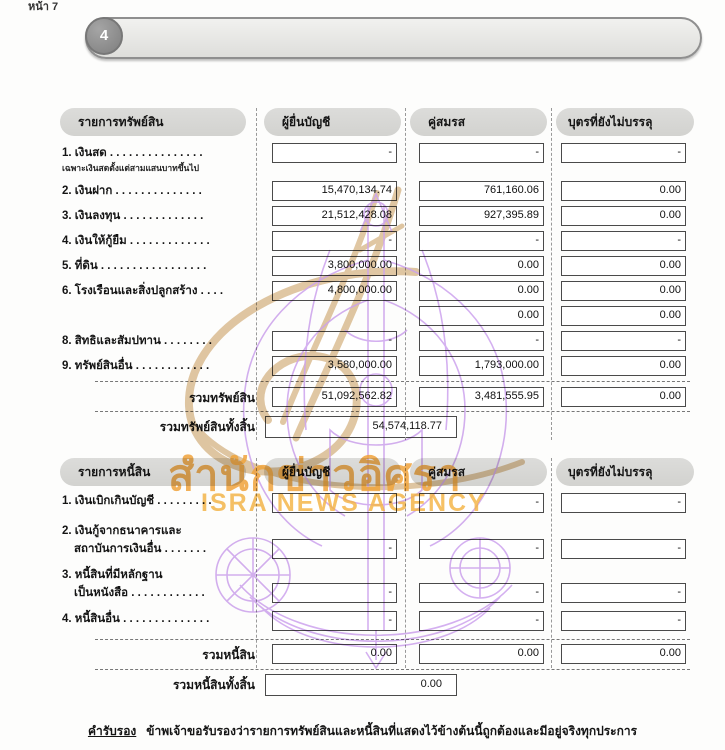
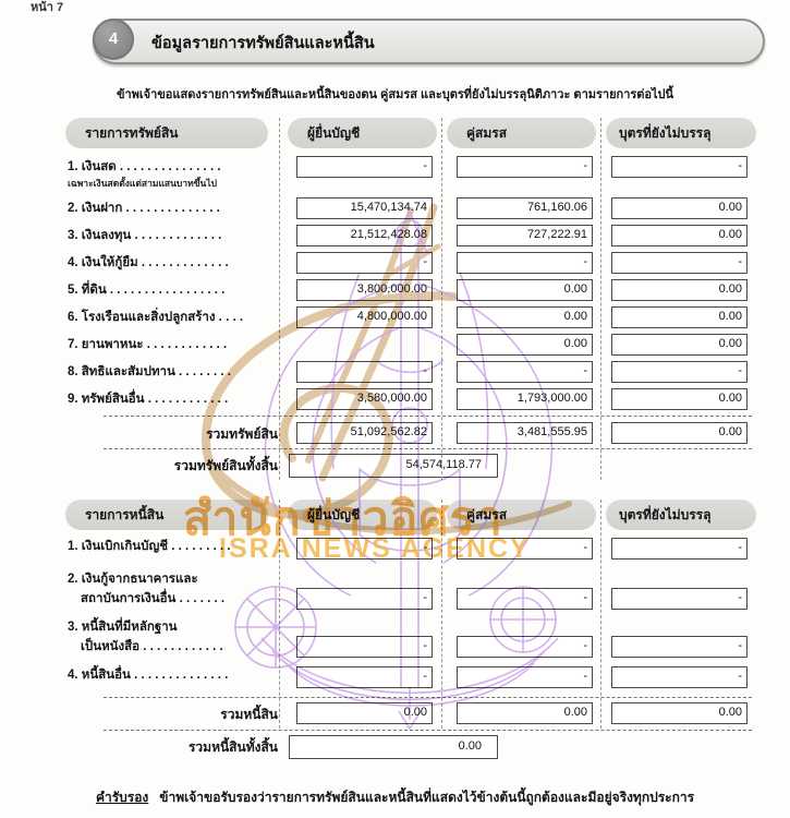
  หน้า 7
  4
+ ข้อมูลรายการทรัพย์สินและหนี้สิน
+ ข้าพเจ้าขอแสดงรายการทรัพย์สินและหนี้สินของตน คู่สมรส และบุตรที่ยังไม่บรรลุนิติภาวะ ตามรายการต่อไปนี้
  รายการทรัพย์สิน
  ผู้ยื่นบัญชี
  คู่สมรส
  1. เงินสด . . . . . . . . . . . . . . .
  เฉพาะเงินสดตั้งแต่สามแสนบาทขึ้นไป
  -
  -
  -
  2. เงินฝาก . . . . . . . . . . . . . .
  15,470,134.74
  761,160.06
  0.00
  3. เงินลงทุน . . . . . . . . . . . . .
  21,512,428.08
- 927,395.89
+ 727,222.91
  0.00
  4. เงินให้กู้ยืม . . . . . . . . . . . . .
  -
  -
  -
  5. ที่ดิน . . . . . . . . . . . . . . . . .
  3,800,000.00
  0.00
  0.00
  6. โรงเรือนและสิ่งปลูกสร้าง . . . .
  4,800,000.00
  0.00
  0.00
+ 7. ยานพาหนะ . . . . . . . . . . . .
  0.00
  0.00
  8. สิทธิและสัมปทาน . . . . . . . .
  -
  -
  -
  9. ทรัพย์สินอื่น . . . . . . . . . . . .
  3,580,000.00
  1,793,000.00
  0.00
  รวมทรัพย์สิน
  51,092,562.82
  3,481,555.95
  0.00
  รวมทรัพย์สินทั้งสิ้น
  54,574,118.77
  รายการหนี้สิน
  ผู้ยื่นบัญชี
  คู่สมรส
  1. เงินเบิกเกินบัญชี . . . . . . . . .
  -
  -
  -
  2. เงินกู้จากธนาคารและ
  สถาบันการเงินอื่น . . . . . . .
  -
  -
  -
  3. หนี้สินที่มีหลักฐาน
  เป็นหนังสือ . . . . . . . . . . . .
  -
  -
  -
  4. หนี้สินอื่น . . . . . . . . . . . . . .
  -
  -
  -
  รวมหนี้สิน
  0.00
  0.00
  0.00
  รวมหนี้สินทั้งสิ้น
  0.00
  คำรับรอง ข้าพเจ้าขอรับรองว่ารายการทรัพย์สินและหนี้สินที่แสดงไว้ข้างต้นนี้ถูกต้องและมีอยู่จริงทุกประการ
  สำนักข่าวอิศรา
  ISRA NEWS AGENCY
